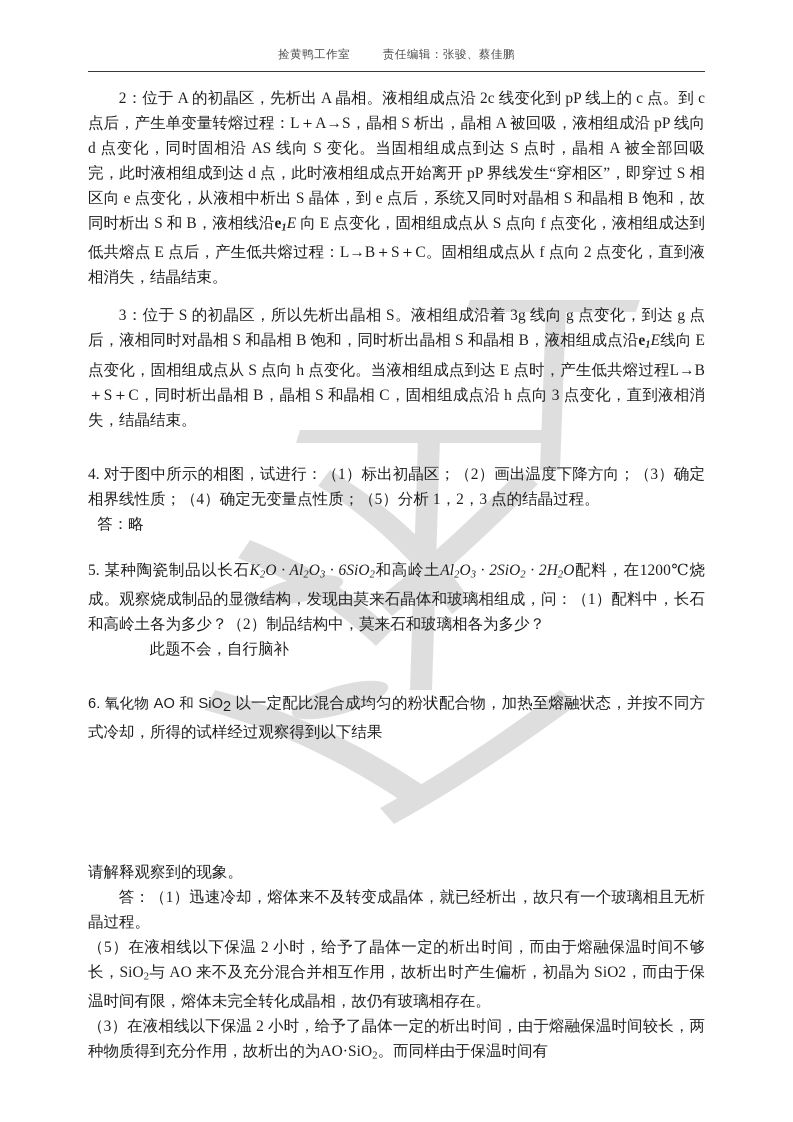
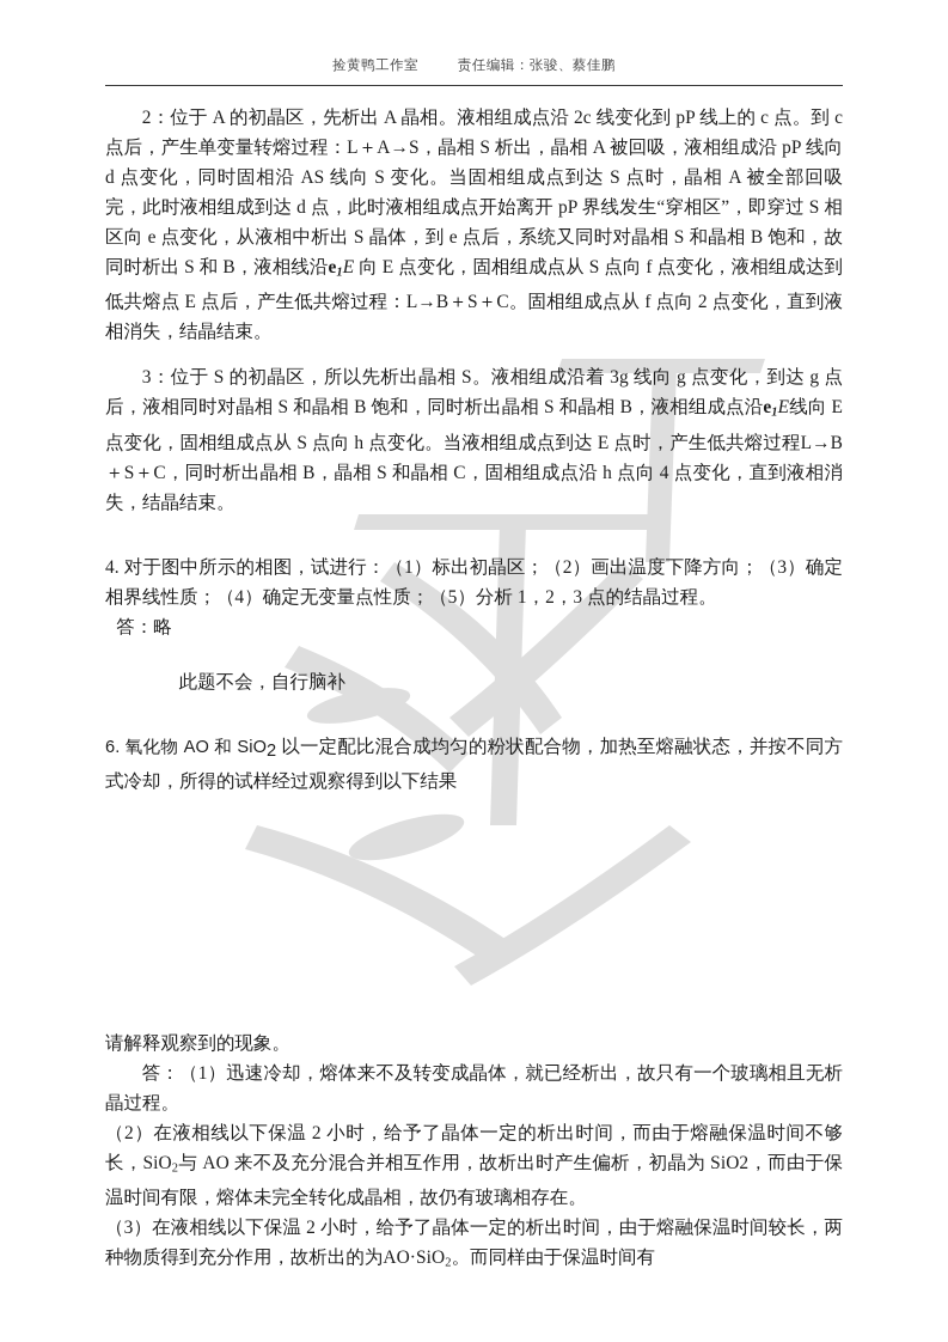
  捡黄鸭工作室 责任编辑：张骏、蔡佳鹏
  2：位于 A 的初晶区，先析出 A 晶相。液相组成点沿 2c 线变化到 pP 线上的 c 点。到 c 点后，产生单变量转熔过程：L＋A→S，晶相 S 析出，晶相 A 被回吸，液相组成沿 pP 线向 d 点变化，同时固相沿 AS 线向 S 变化。当固相组成点到达 S 点时，晶相 A 被全部回吸完，此时液相组成到达 d 点，此时液相组成点开始离开 pP 界线发生“穿相区”，即穿过 S 相区向 e 点变化，从液相中析出 S 晶体，到 e 点后，系统又同时对晶相 S 和晶相 B 饱和，故同时析出 S 和 B，液相线沿e1E 向 E 点变化，固相组成点从 S 点向 f 点变化，液相组成达到低共熔点 E 点后，产生低共熔过程：L→B＋S＋C。固相组成点从 f 点向 2 点变化，直到液相消失，结晶结束。
- 3：位于 S 的初晶区，所以先析出晶相 S。液相组成沿着 3g 线向 g 点变化，到达 g 点后，液相同时对晶相 S 和晶相 B 饱和，同时析出晶相 S 和晶相 B，液相组成点沿e1E线向 E 点变化，固相组成点从 S 点向 h 点变化。当液相组成点到达 E 点时，产生低共熔过程L→B＋S＋C，同时析出晶相 B，晶相 S 和晶相 C，固相组成点沿 h 点向 3 点变化，直到液相消失，结晶结束。
+ 3：位于 S 的初晶区，所以先析出晶相 S。液相组成沿着 3g 线向 g 点变化，到达 g 点后，液相同时对晶相 S 和晶相 B 饱和，同时析出晶相 S 和晶相 B，液相组成点沿e1E线向 E 点变化，固相组成点从 S 点向 h 点变化。当液相组成点到达 E 点时，产生低共熔过程L→B＋S＋C，同时析出晶相 B，晶相 S 和晶相 C，固相组成点沿 h 点向 4 点变化，直到液相消失，结晶结束。
  4. 对于图中所示的相图，试进行：（1）标出初晶区；（2）画出温度下降方向；（3）确定相界线性质；（4）确定无变量点性质；（5）分析 1，2，3 点的结晶过程。
  答：略
- 5. 某种陶瓷制品以长石K2O · Al2O3 · 6SiO2和高岭土Al2O3 · 2SiO2 · 2H2O配料，在1200℃烧成。观察烧成制品的显微结构，发现由莫来石晶体和玻璃相组成，问：（1）配料中，长石和高岭土各为多少？（2）制品结构中，莫来石和玻璃相各为多少？
  此题不会，自行脑补
  6. 氧化物 AO 和 SiO2 以一定配比混合成均匀的粉状配合物，加热至熔融状态，并按不同方式冷却，所得的试样经过观察得到以下结果
  请解释观察到的现象。
  答：（1）迅速冷却，熔体来不及转变成晶体，就已经析出，故只有一个玻璃相且无析晶过程。
- （5）在液相线以下保温 2 小时，给予了晶体一定的析出时间，而由于熔融保温时间不够长，SiO2与 AO 来不及充分混合并相互作用，故析出时产生偏析，初晶为 SiO2，而由于保温时间有限，熔体未完全转化成晶相，故仍有玻璃相存在。
+ （2）在液相线以下保温 2 小时，给予了晶体一定的析出时间，而由于熔融保温时间不够长，SiO2与 AO 来不及充分混合并相互作用，故析出时产生偏析，初晶为 SiO2，而由于保温时间有限，熔体未完全转化成晶相，故仍有玻璃相存在。
  （3）在液相线以下保温 2 小时，给予了晶体一定的析出时间，由于熔融保温时间较长，两种物质得到充分作用，故析出的为AO·SiO2。而同样由于保温时间有
